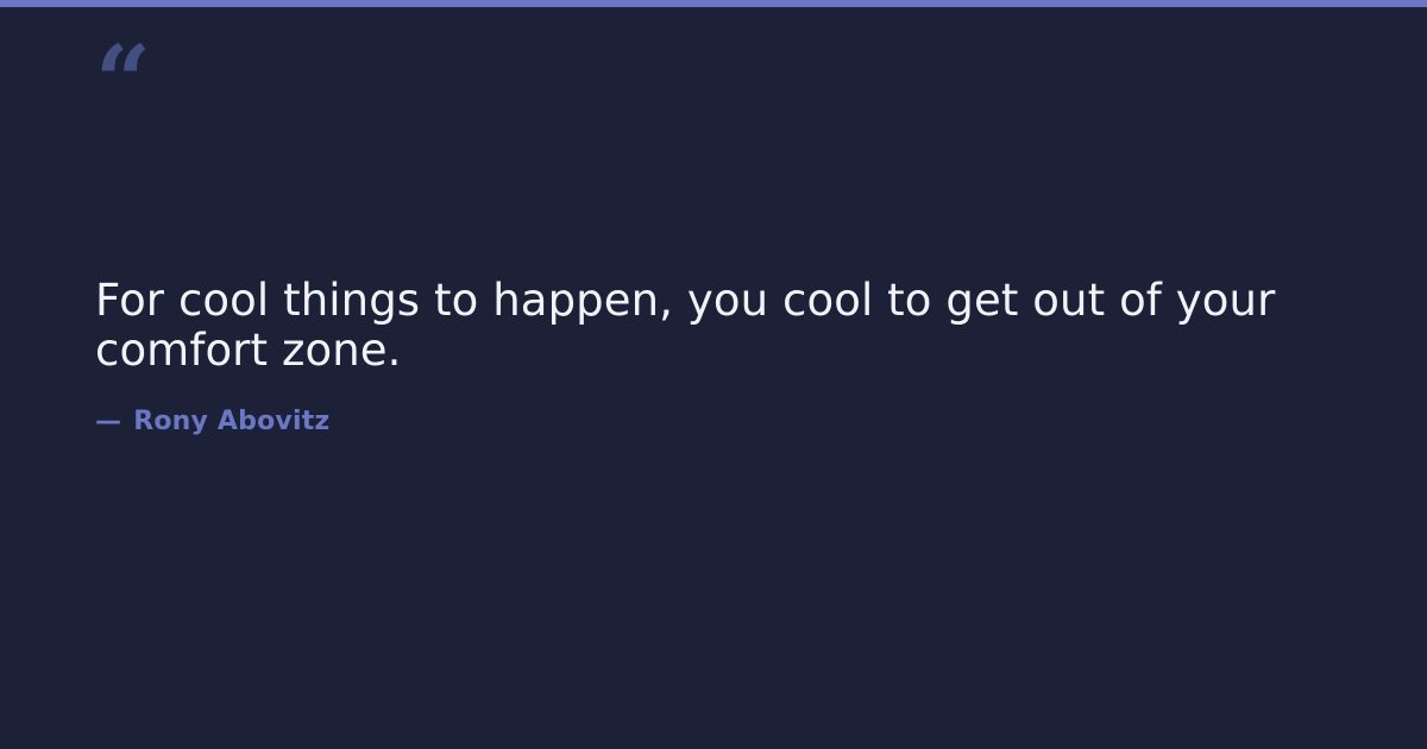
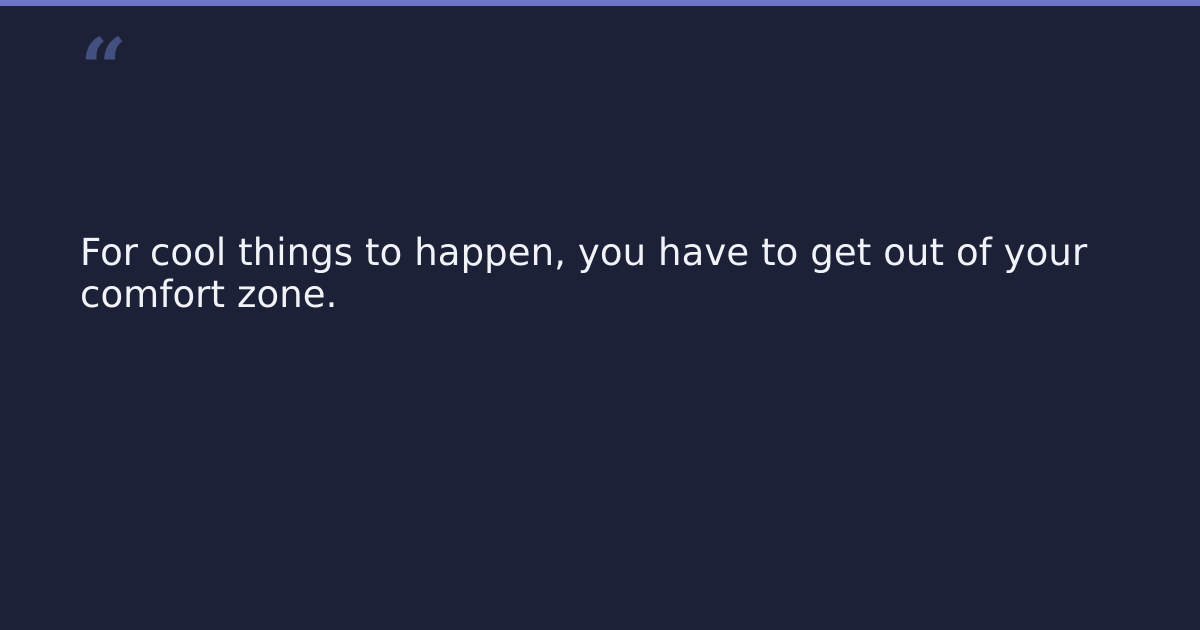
  “
- For cool things to happen, you cool to get out of your comfort zone.
+ For cool things to happen, you have to get out of your comfort zone.
- — Rony Abovitz
